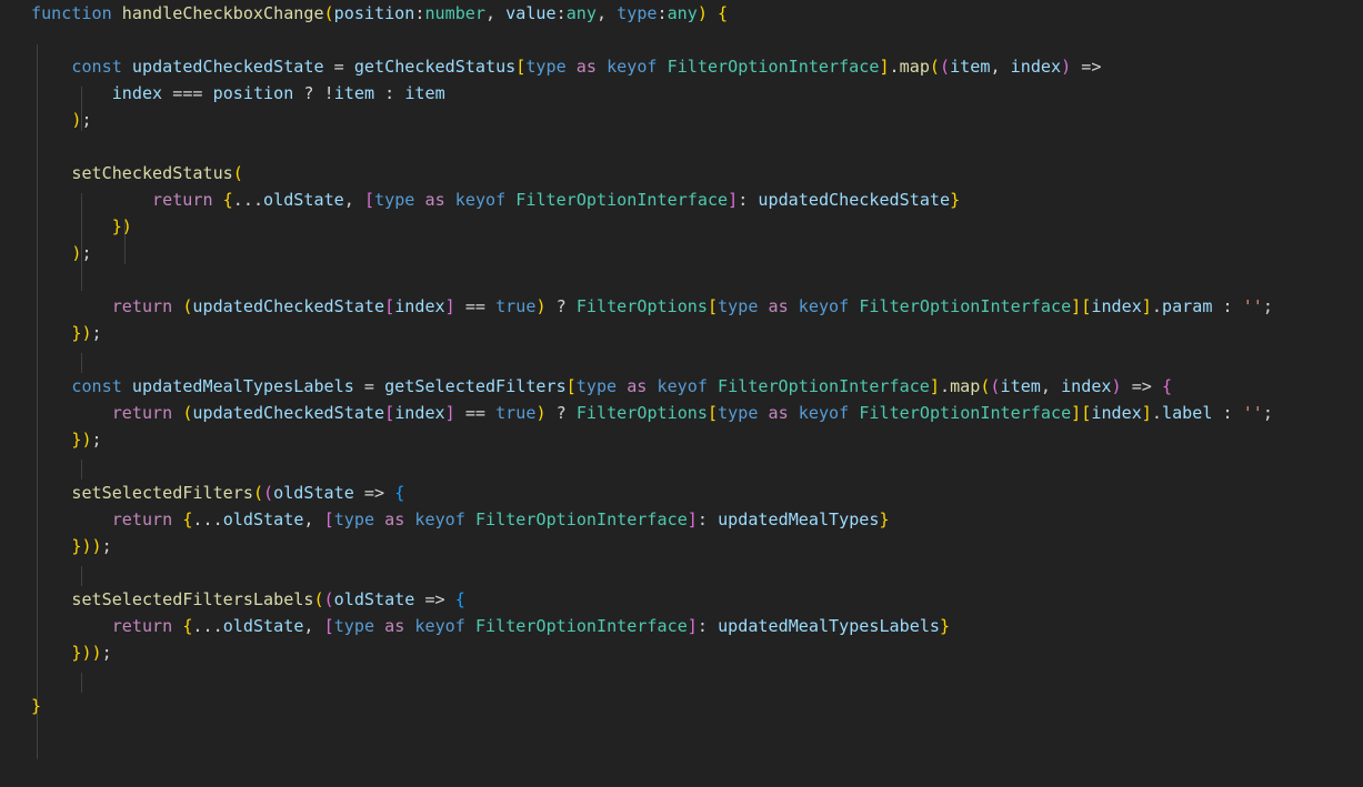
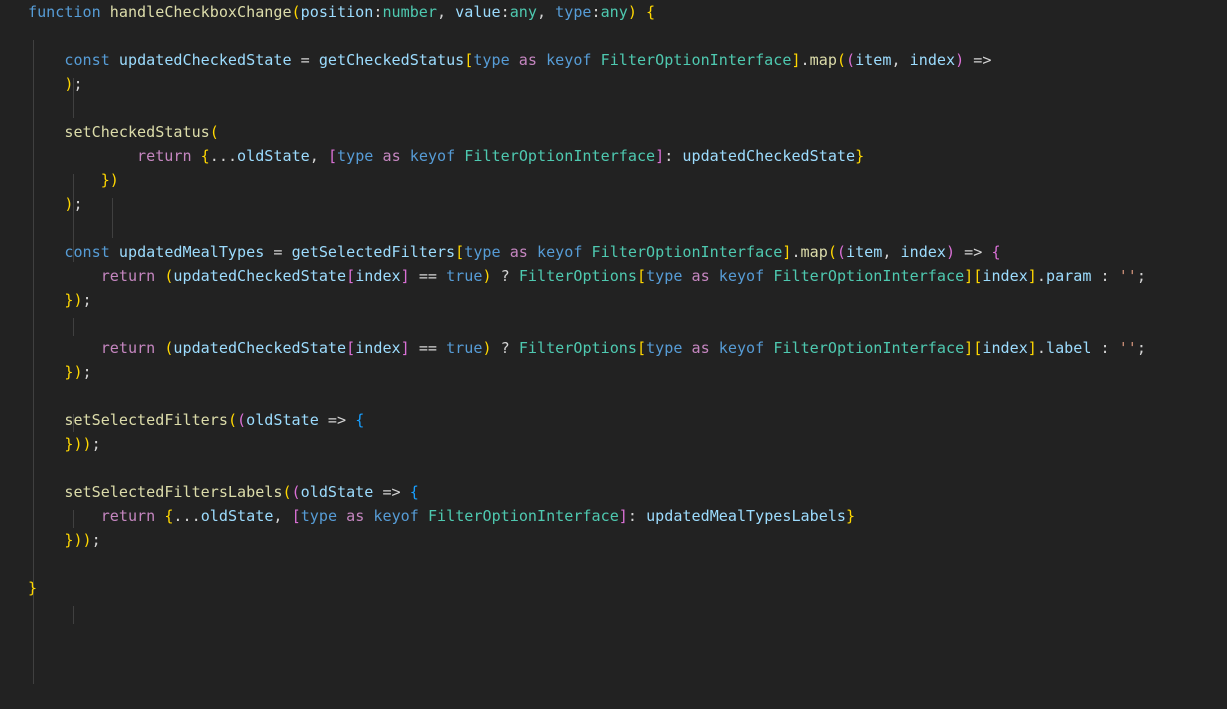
  function handleCheckboxChange(position:number, value:any, type:any) {
  const updatedCheckedState = getCheckedStatus[type as keyof FilterOptionInterface].map((item, index) =>
- index === position ? !item : item
  );
  setCheckedStatus(
  return {...oldState, [type as keyof FilterOptionInterface]: updatedCheckedState}
  })
  );
+ const updatedMealTypes = getSelectedFilters[type as keyof FilterOptionInterface].map((item, index) => {
  return (updatedCheckedState[index] == true) ? FilterOptions[type as keyof FilterOptionInterface][index].param : '';
  });
- const updatedMealTypesLabels = getSelectedFilters[type as keyof FilterOptionInterface].map((item, index) => {
  return (updatedCheckedState[index] == true) ? FilterOptions[type as keyof FilterOptionInterface][index].label : '';
  });
  setSelectedFilters((oldState => {
- return {...oldState, [type as keyof FilterOptionInterface]: updatedMealTypes}
  }));
  setSelectedFiltersLabels((oldState => {
  return {...oldState, [type as keyof FilterOptionInterface]: updatedMealTypesLabels}
  }));
  }
